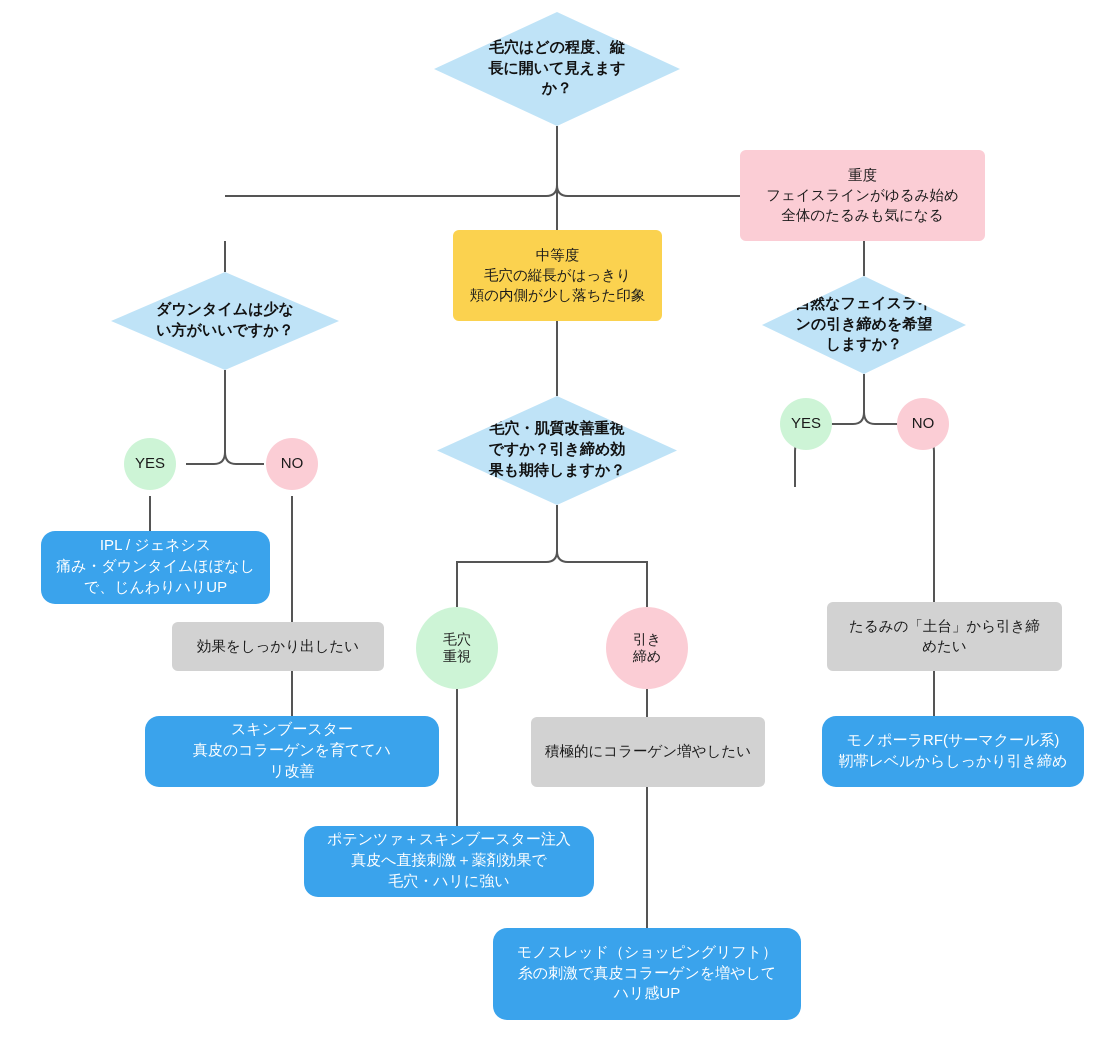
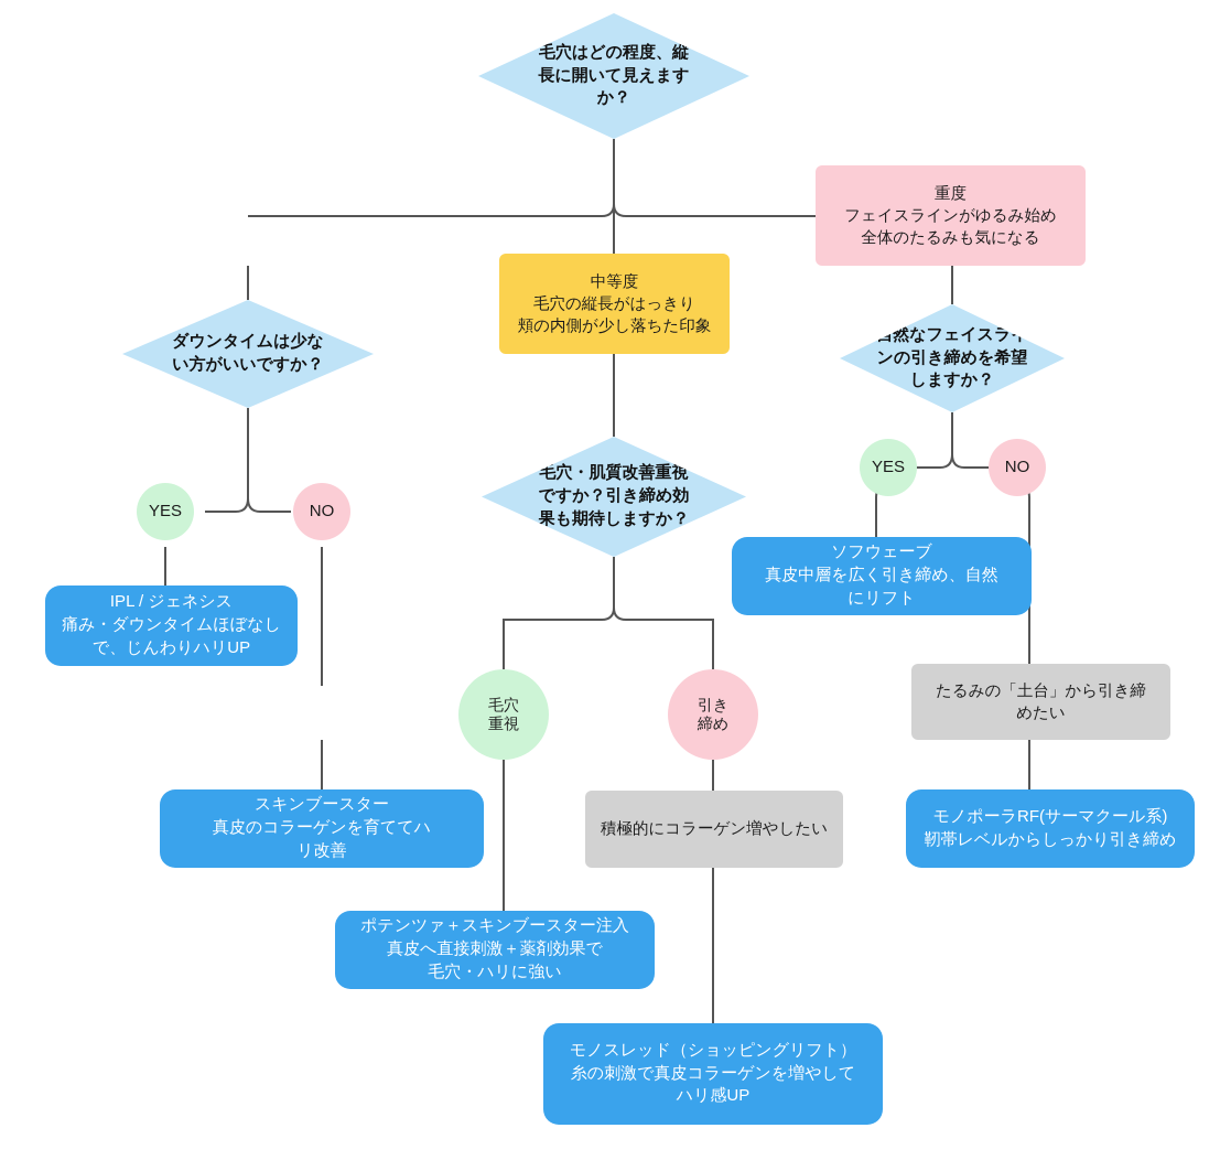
  毛穴はどの程度、縦
  長に開いて見えます
  か？
  中等度
  毛穴の縦長がはっきり
  頬の内側が少し落ちた印象
  重度
  フェイスラインがゆるみ始め
  全体のたるみも気になる
  ダウンタイムは少な
  い方がいいですか？
  YES
  NO
  IPL / ジェネシス
  痛み・ダウンタイムほぼなし
  で、じんわりハリUP
- 効果をしっかり出したい
  スキンブースター
  真皮のコラーゲンを育ててハ
  リ改善
  毛穴・肌質改善重視
  ですか？引き締め効
  果も期待しますか？
  毛穴
  重視
  引き
  締め
  ポテンツァ＋スキンブースター注入
  真皮へ直接刺激＋薬剤効果で
  毛穴・ハリに強い
  積極的にコラーゲン増やしたい
  モノスレッド（ショッピングリフト）
  糸の刺激で真皮コラーゲンを増やして
  ハリ感UP
  然なフェイスラ
  ンの引き締めを希望
  しますか？
  YES
  NO
+ ソフウェーブ
+ 真皮中層を広く引き締め、自然
+ にリフト
  たるみの「土台」から引き締
  めたい
  モノポーラRF(サーマクール系)
  靭帯レベルからしっかり引き締め
